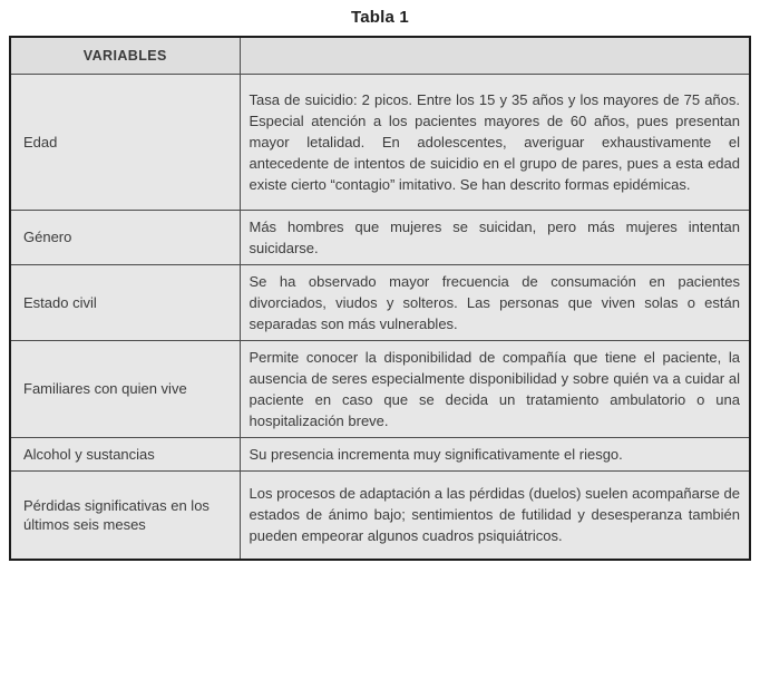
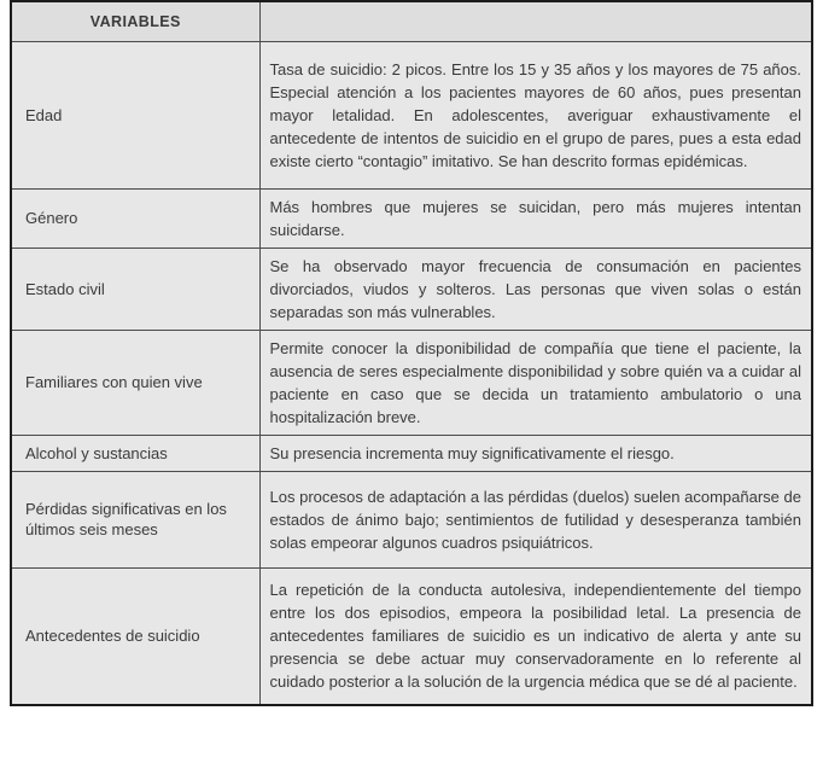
- Tabla 1
  VARIABLES
  Edad	Tasa de suicidio: 2 picos. Entre los 15 y 35 años y los mayores de 75 años. Especial atención a los pacientes mayores de 60 años, pues presentan mayor letalidad. En adolescentes, averiguar exhaustivamente el antecedente de intentos de suicidio en el grupo de pares, pues a esta edad existe cierto “contagio” imitativo. Se han descrito formas epidémicas.
  Género	Más hombres que mujeres se suicidan, pero más mujeres intentan suicidarse.
  Estado civil	Se ha observado mayor frecuencia de consumación en pacientes divorciados, viudos y solteros. Las personas que viven solas o están separadas son más vulnerables.
  Familiares con quien vive	Permite conocer la disponibilidad de compañía que tiene el paciente, la ausencia de seres especialmente disponibilidad y sobre quién va a cuidar al paciente en caso que se decida un tratamiento ambulatorio o una hospitalización breve.
  Alcohol y sustancias	Su presencia incrementa muy significativamente el riesgo.
- Pérdidas significativas en los últimos seis meses	Los procesos de adaptación a las pérdidas (duelos) suelen acompañarse de estados de ánimo bajo; sentimientos de futilidad y desesperanza también pueden empeorar algunos cuadros psiquiátricos.
+ Pérdidas significativas en los últimos seis meses	Los procesos de adaptación a las pérdidas (duelos) suelen acompañarse de estados de ánimo bajo; sentimientos de futilidad y desesperanza también solas empeorar algunos cuadros psiquiátricos.
+ Antecedentes de suicidio	La repetición de la conducta autolesiva, independientemente del tiempo entre los dos episodios, empeora la posibilidad letal. La presencia de antecedentes familiares de suicidio es un indicativo de alerta y ante su presencia se debe actuar muy conservadoramente en lo referente al cuidado posterior a la solución de la urgencia médica que se dé al paciente.
